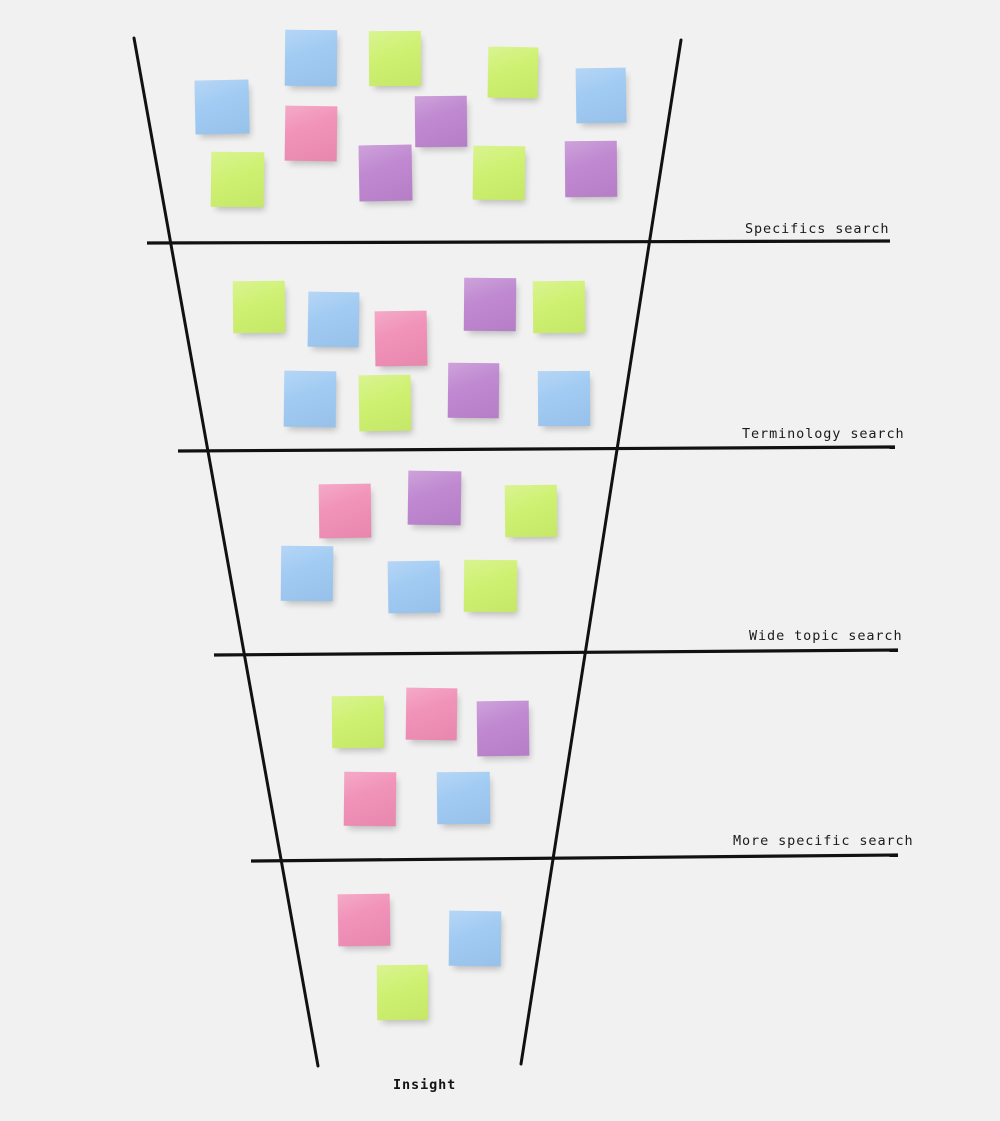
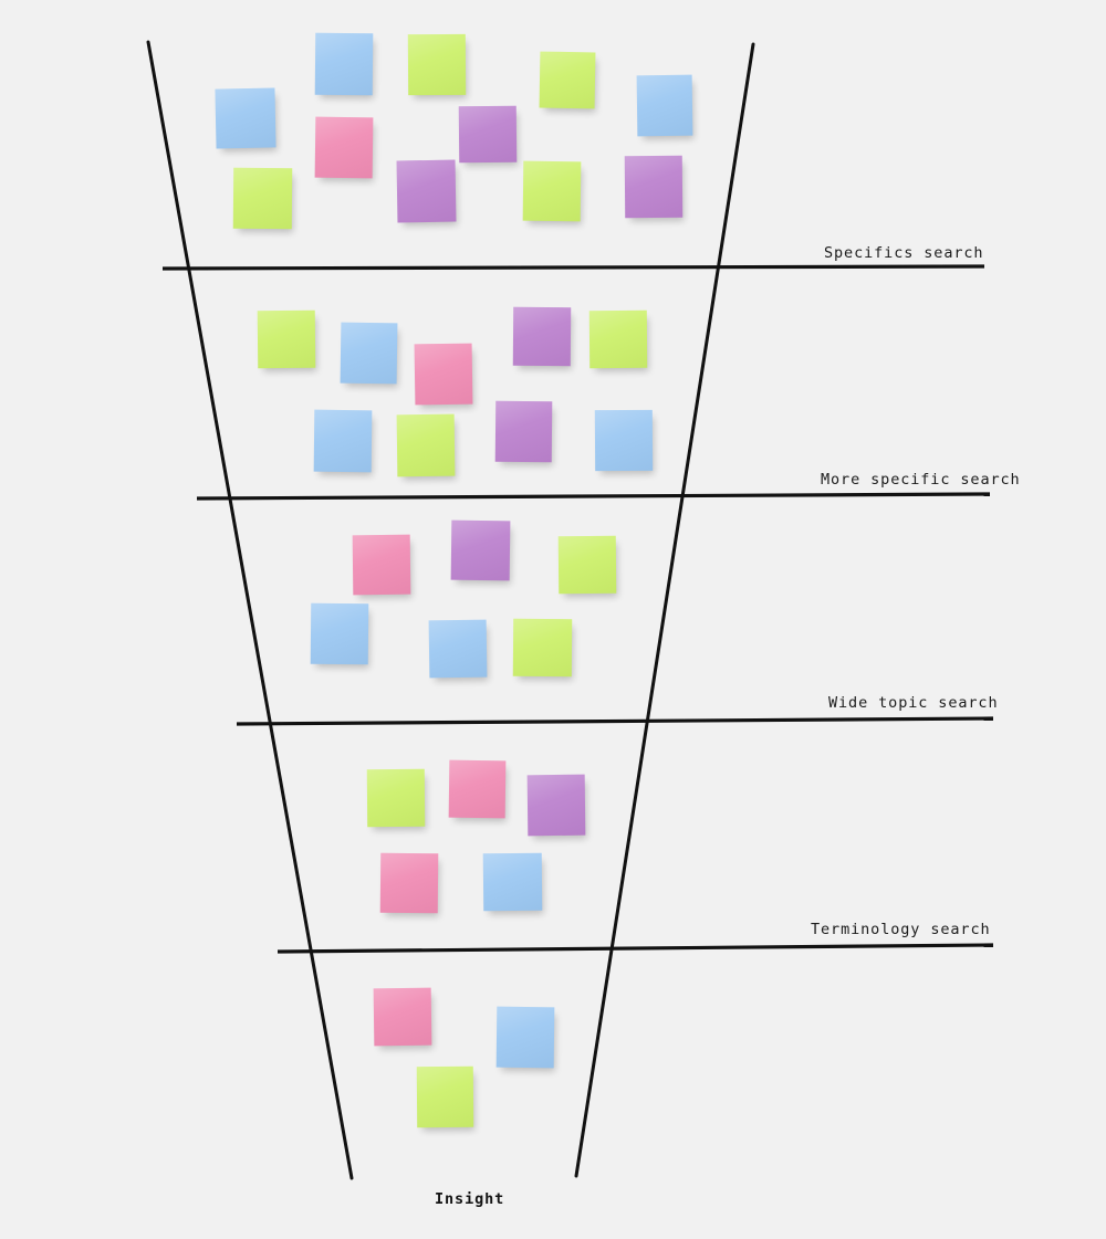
  Specifics search
- Terminology search
+ More specific search
  Wide topic search
- More specific search
+ Terminology search
  Insight
